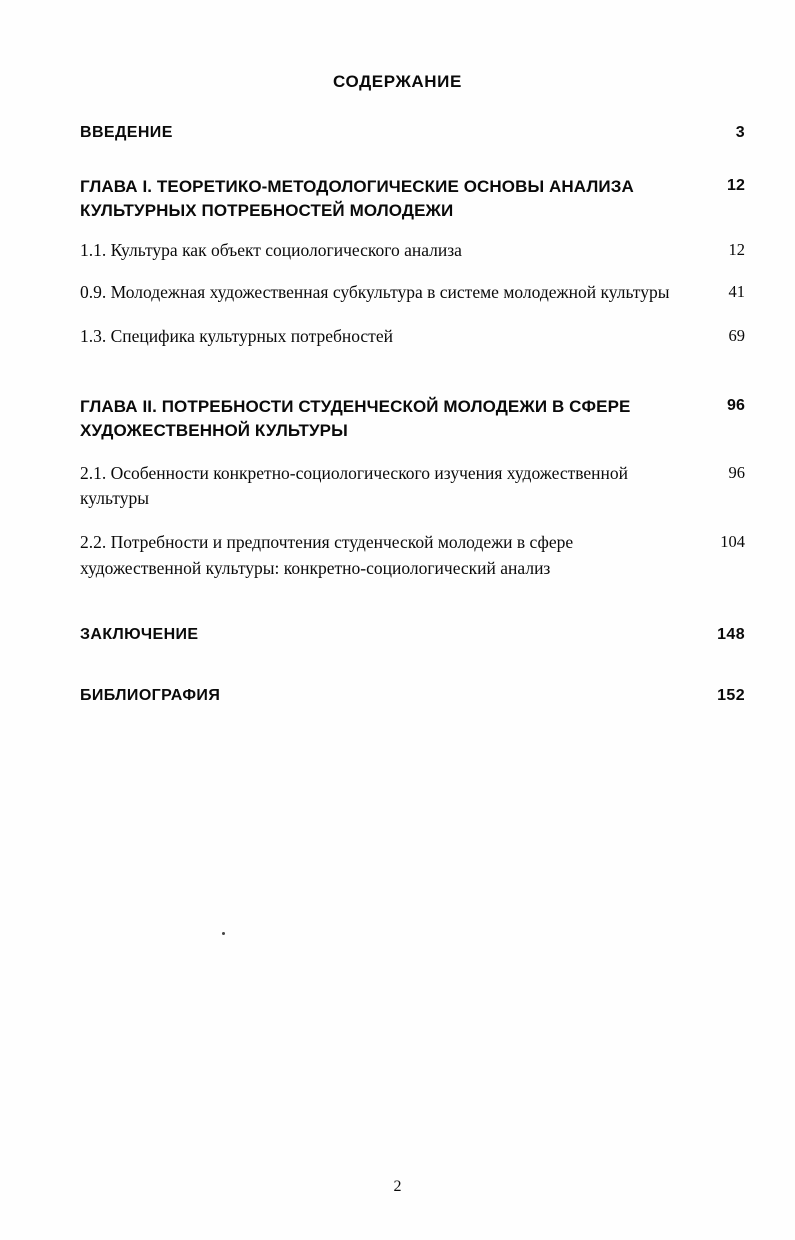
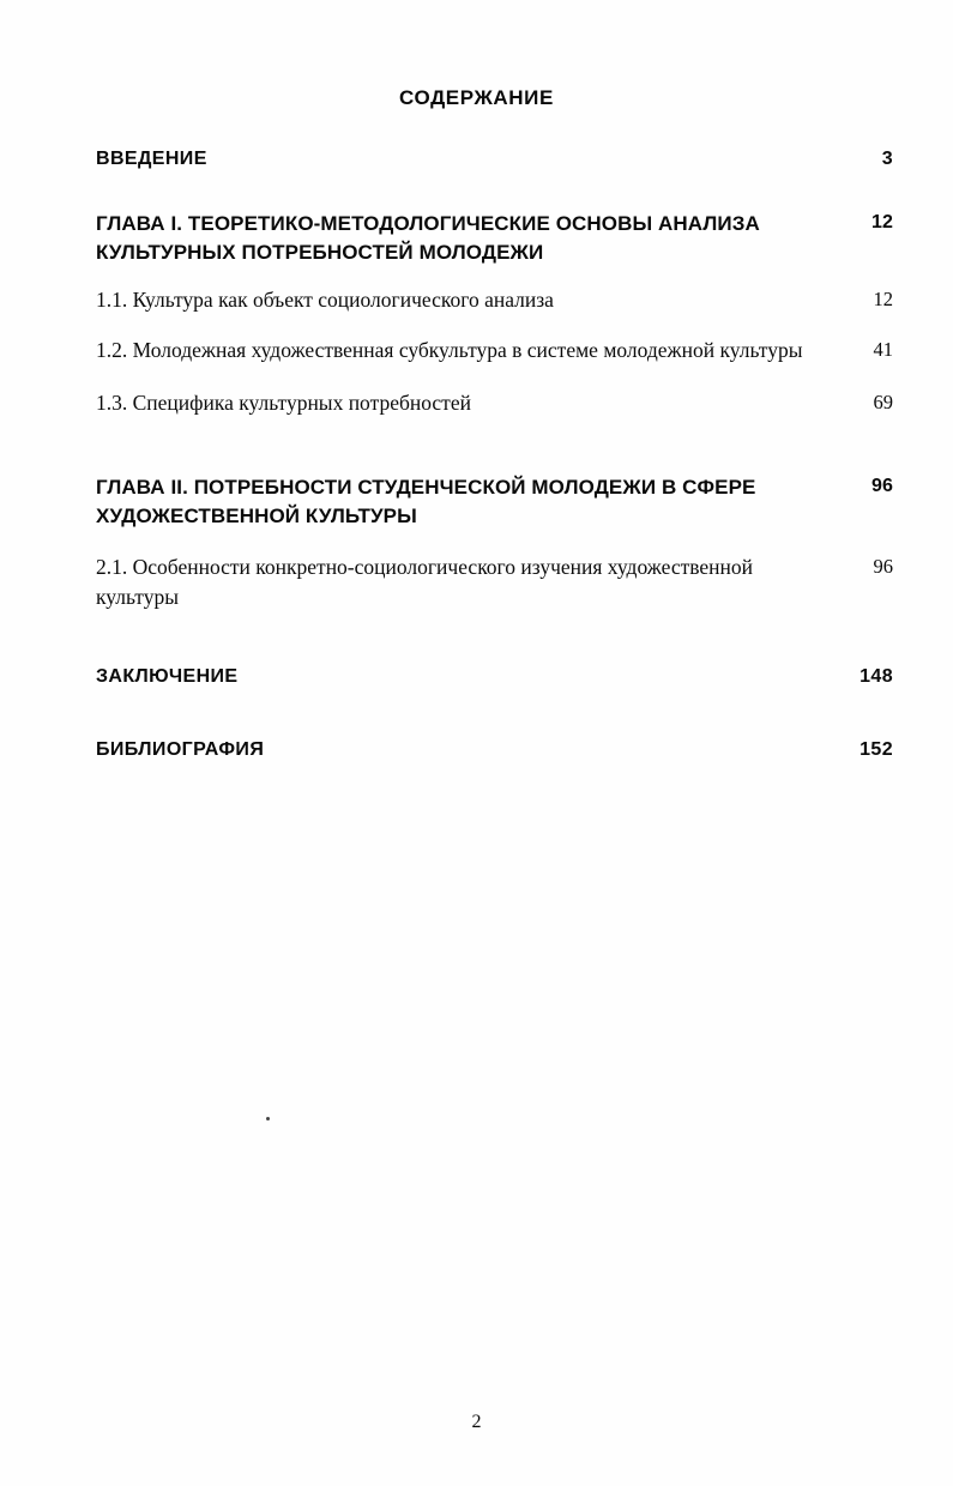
  СОДЕРЖАНИЕ
  ВВЕДЕНИЕ
  3
  ГЛАВА I. ТЕОРЕТИКО-МЕТОДОЛОГИЧЕСКИЕ ОСНОВЫ АНАЛИЗА КУЛЬТУРНЫХ ПОТРЕБНОСТЕЙ МОЛОДЕЖИ
  12
  1.1. Культура как объект социологического анализа
  12
- 0.9. Молодежная художественная субкультура в системе молодежной культуры
+ 1.2. Молодежная художественная субкультура в системе молодежной культуры
  41
  1.3. Специфика культурных потребностей
  69
  ГЛАВА II. ПОТРЕБНОСТИ СТУДЕНЧЕСКОЙ МОЛОДЕЖИ В СФЕРЕ ХУДОЖЕСТВЕННОЙ КУЛЬТУРЫ
  96
  2.1. Особенности конкретно-социологического изучения художественной культуры
  96
- 2.2. Потребности и предпочтения студенческой молодежи в сфере художественной культуры: конкретно-социологический анализ
- 104
  ЗАКЛЮЧЕНИЕ
  148
  БИБЛИОГРАФИЯ
  152
  2
